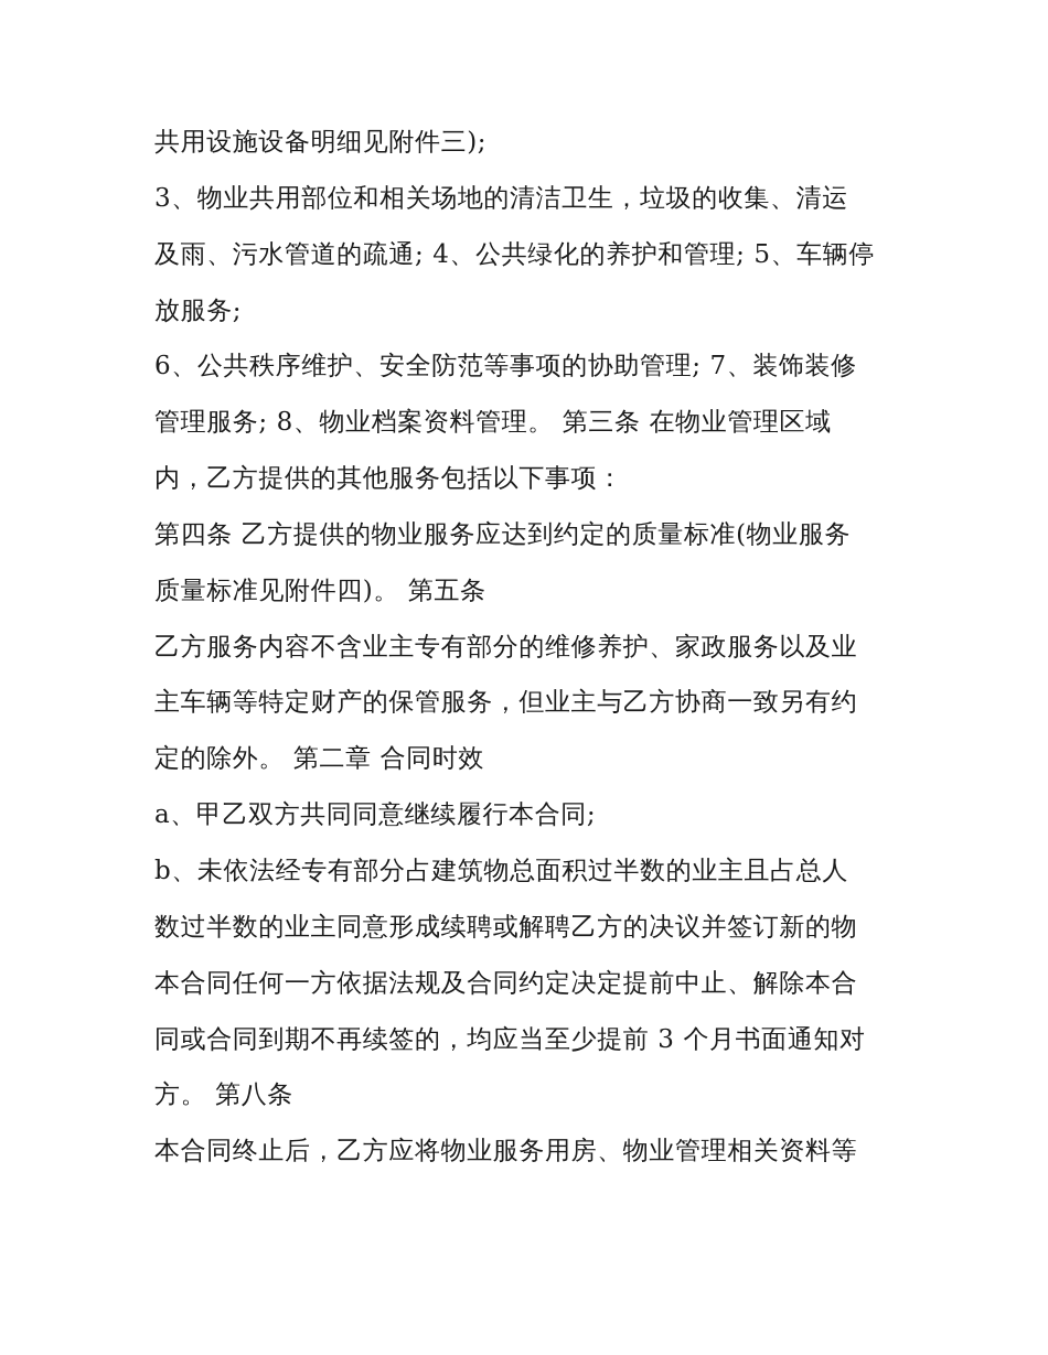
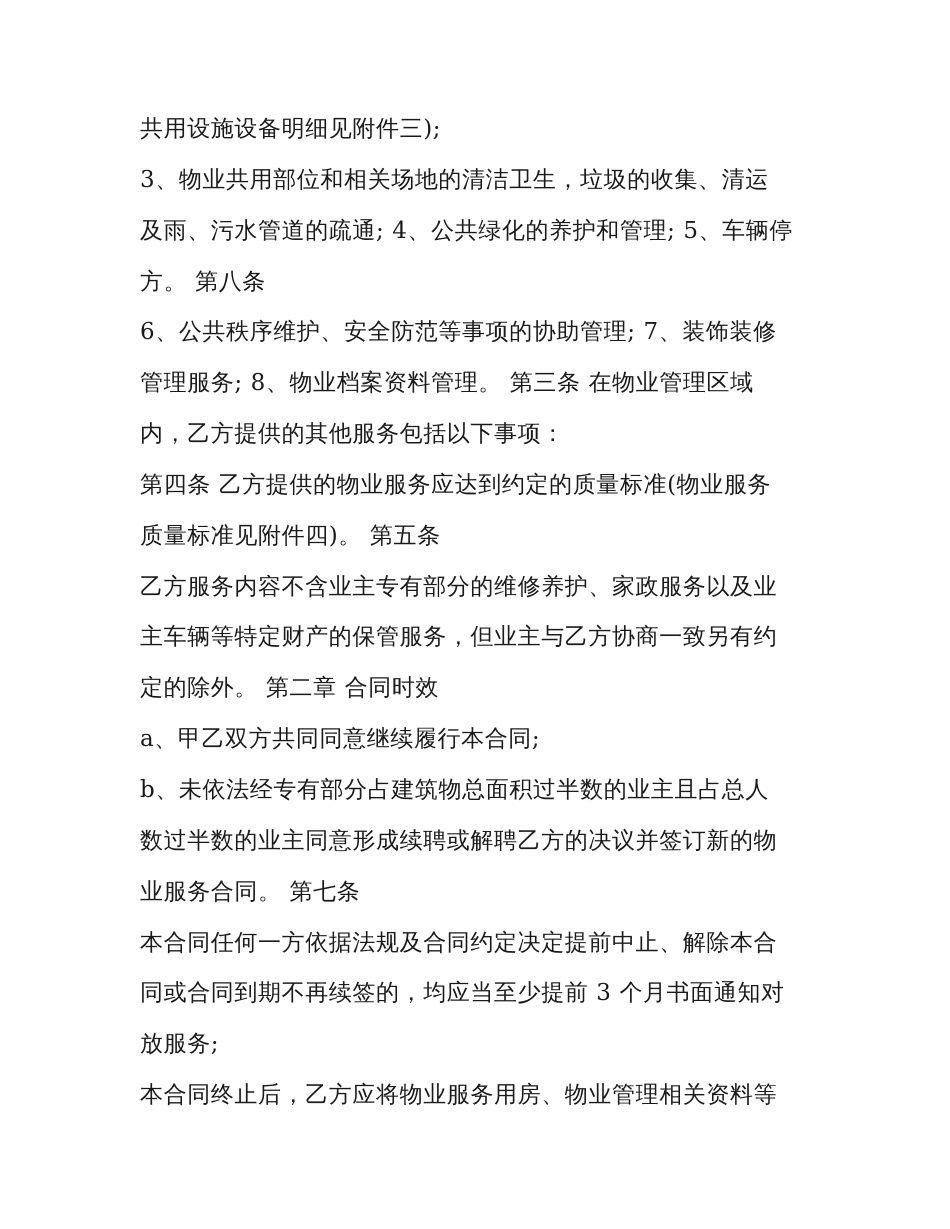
  共用设施设备明细见附件三);
  3、物业共用部位和相关场地的清洁卫生，垃圾的收集、清运
  及雨、污水管道的疏通; 4、公共绿化的养护和管理; 5、车辆停
- 放服务;
+ 方。 第八条
  6、公共秩序维护、安全防范等事项的协助管理; 7、装饰装修
  管理服务; 8、物业档案资料管理。 第三条 在物业管理区域
  内，乙方提供的其他服务包括以下事项：
  第四条 乙方提供的物业服务应达到约定的质量标准(物业服务
  质量标准见附件四)。 第五条
  乙方服务内容不含业主专有部分的维修养护、家政服务以及业
  主车辆等特定财产的保管服务，但业主与乙方协商一致另有约
  定的除外。 第二章 合同时效
  a、甲乙双方共同同意继续履行本合同;
  b、未依法经专有部分占建筑物总面积过半数的业主且占总人
  数过半数的业主同意形成续聘或解聘乙方的决议并签订新的物
+ 业服务合同。 第七条
  本合同任何一方依据法规及合同约定决定提前中止、解除本合
  同或合同到期不再续签的，均应当至少提前 3 个月书面通知对
- 方。 第八条
+ 放服务;
  本合同终止后，乙方应将物业服务用房、物业管理相关资料等
